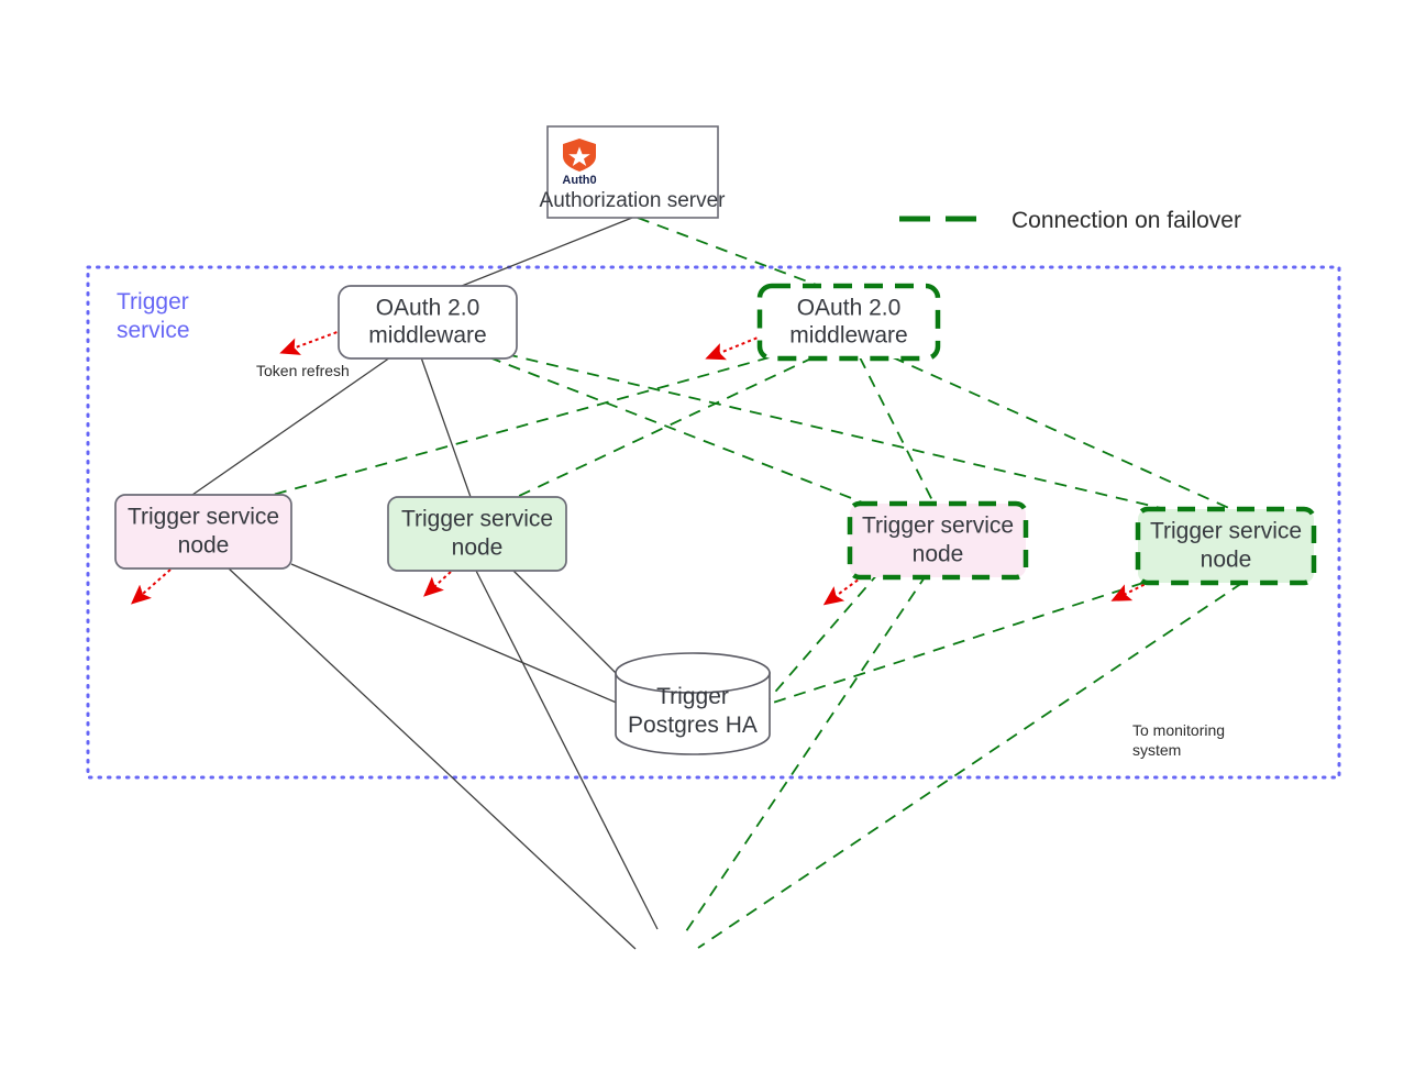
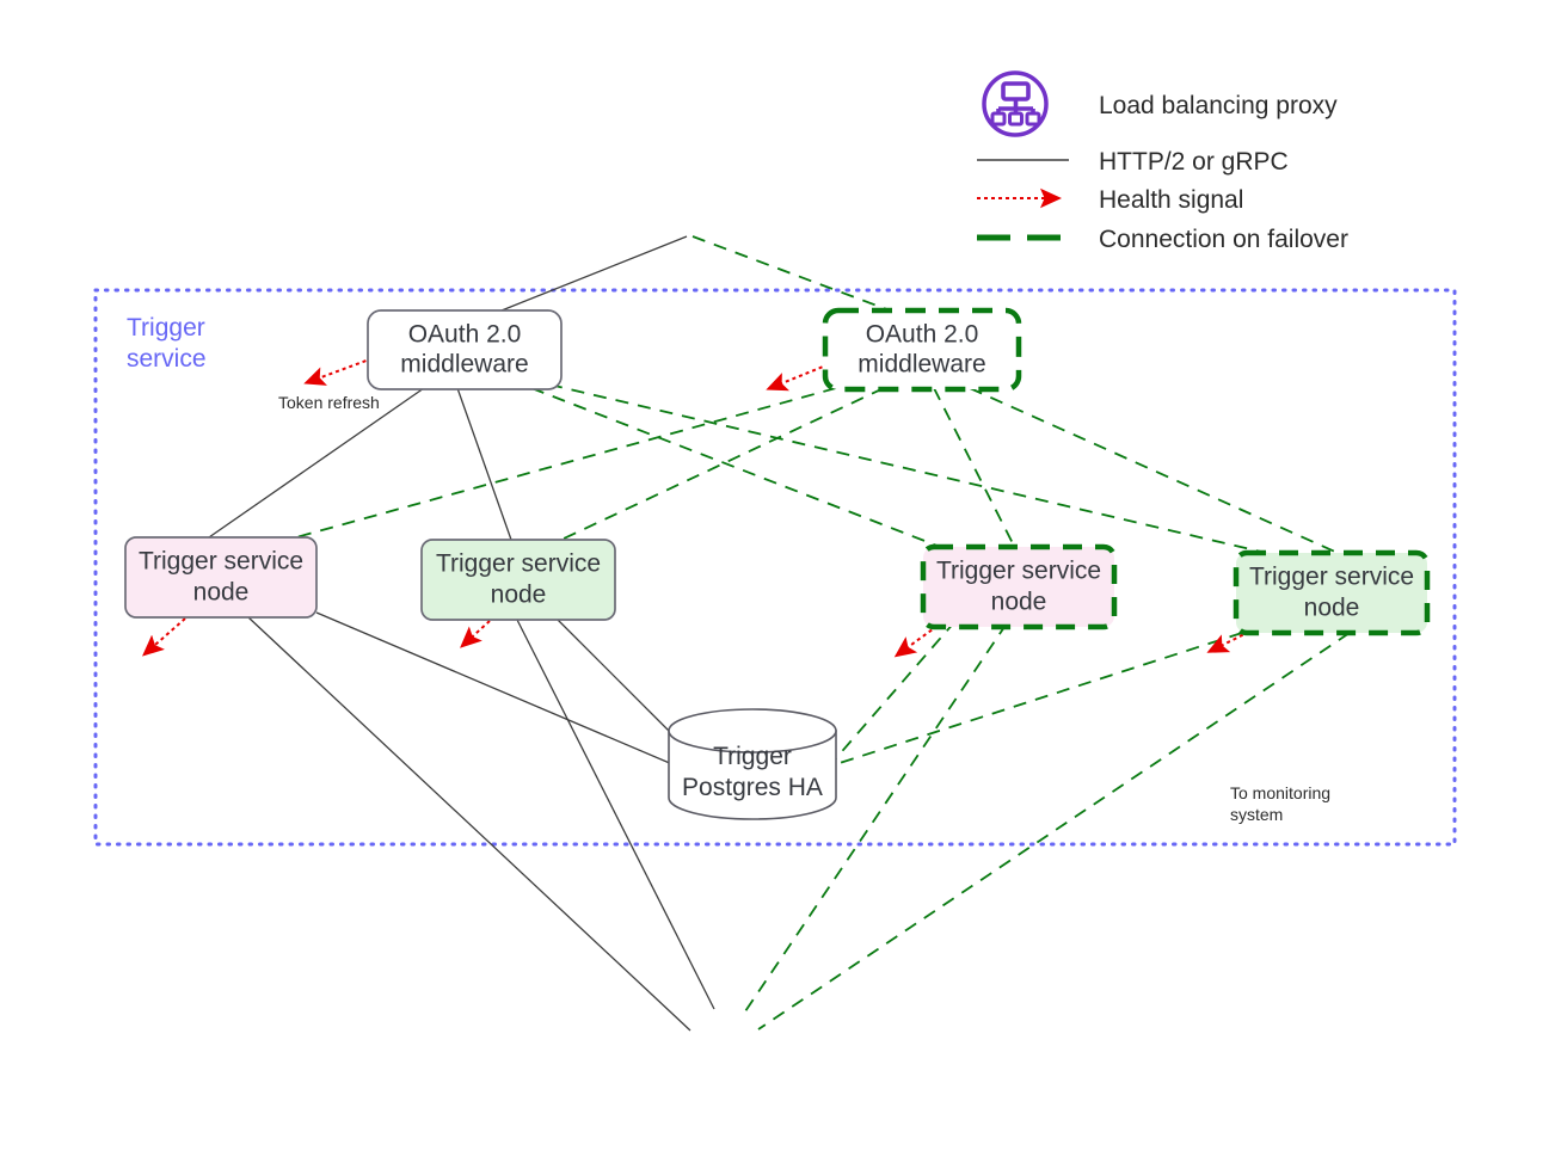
- Auth0
- Authorization server
  OAuth 2.0
  middleware
  OAuth 2.0
  middleware
  Trigger service
  node
  Trigger service
  node
  Trigger service
  node
  Trigger service
  node
  Trigger
  Postgres HA
  Trigger
  service
  Token refresh
  To monitoring
  system
+ Load balancing proxy
+ HTTP/2 or gRPC
+ Health signal
  Connection on failover
